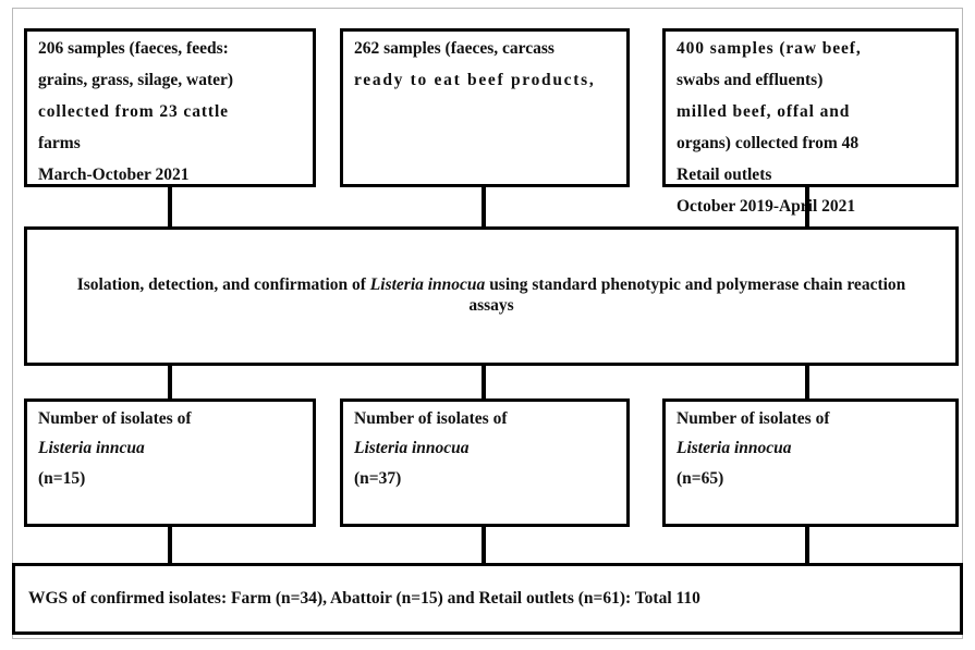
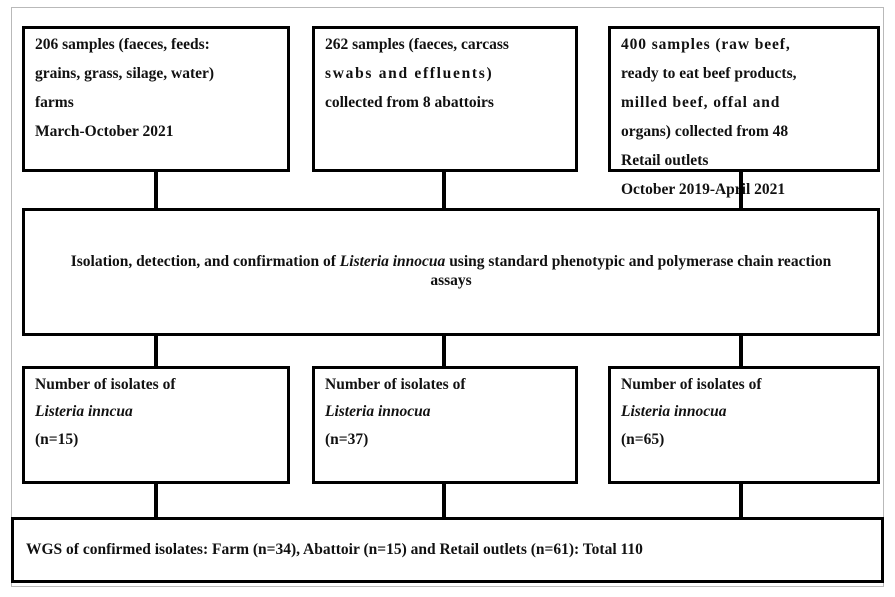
  206 samples (faeces, feeds:
  grains, grass, silage, water)
- collected from 23 cattle
  farms
  March-October 2021
  262 samples (faeces, carcass
- ready to eat beef products,
+ swabs and effluents)
+ collected from 8 abattoirs
  400 samples (raw beef,
- swabs and effluents)
+ ready to eat beef products,
  milled beef, offal and
  organs) collected from 48
  Retail outlets
  October 2019-Apil 2021
  Isolation, detection, and confirmation of Listeria innocua using standard phenotypic and polymerase chain reaction assays
  Number of isolates of
  Listeria inncua
  (n=15)
  Number of isolates of
  Listeria innocua
  (n=37)
  Number of isolates of
  Listeria innocua
  (n=65)
  WGS of confirmed isolates: Farm (n=34), Abattoir (n=15) and Retail outlets (n=61): Total 110
